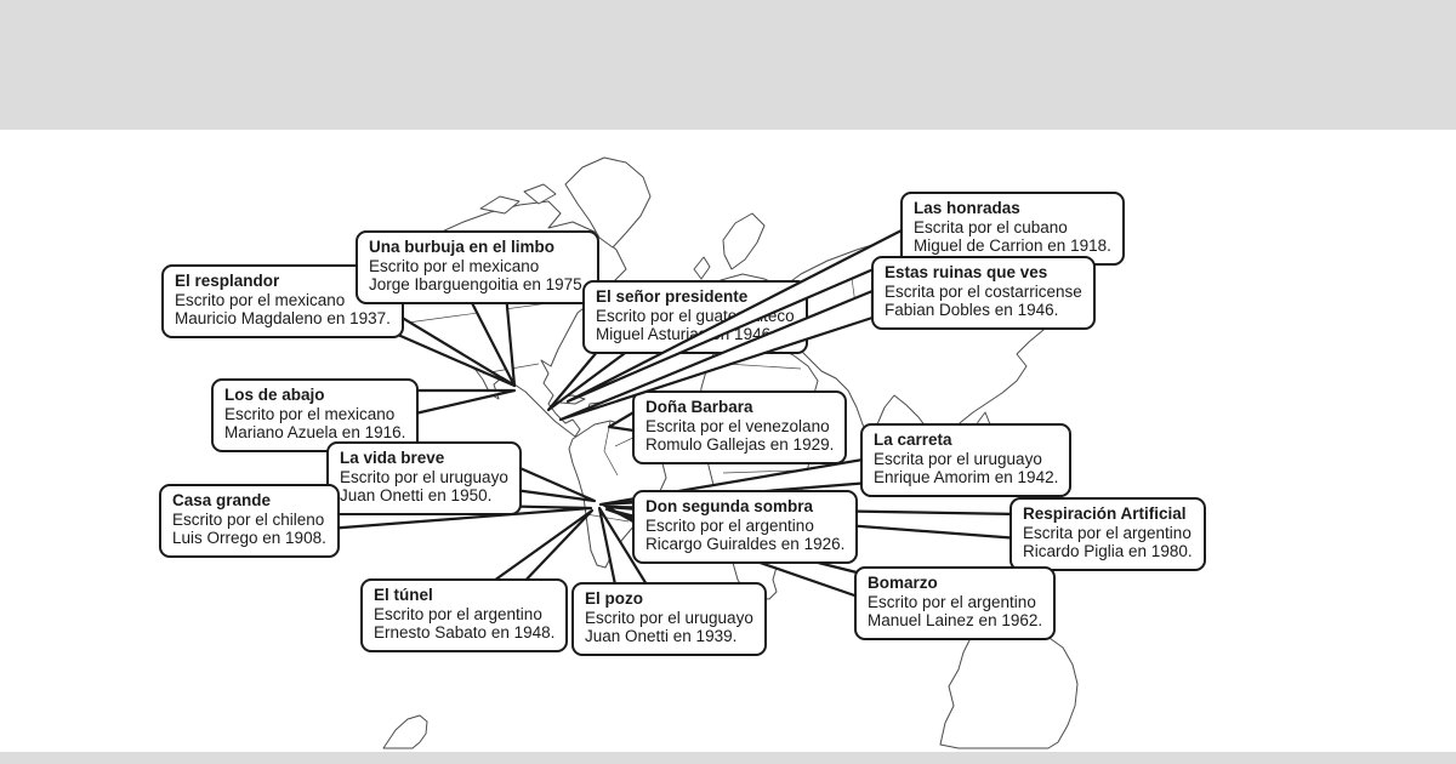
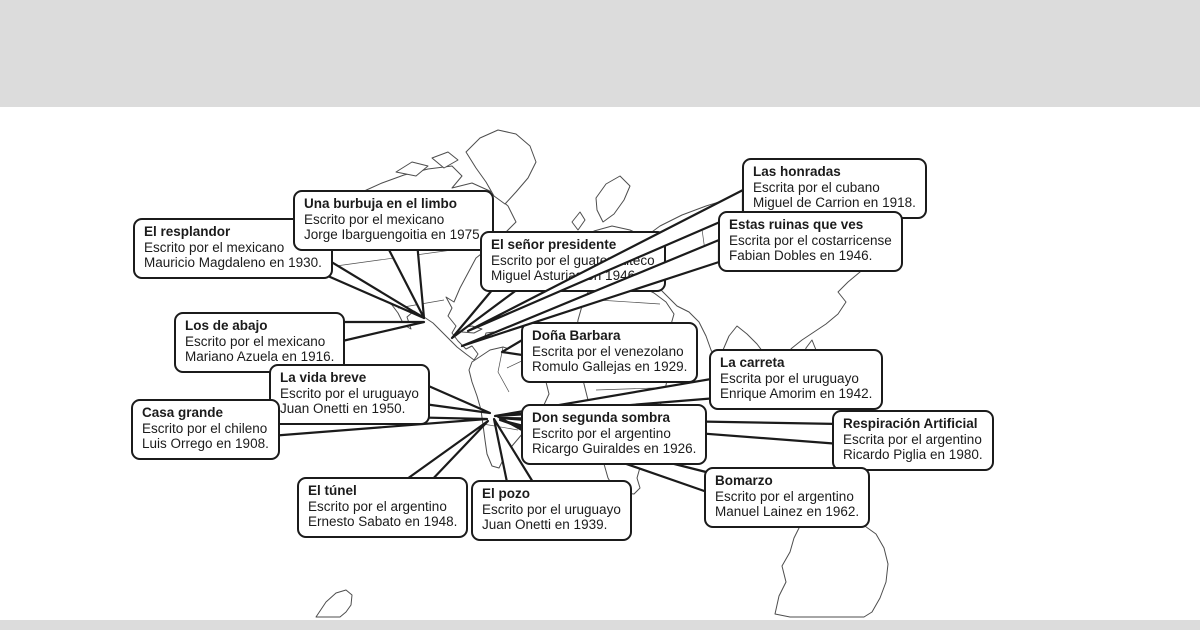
  El resplandor
  Escrito por el mexicano
- Mauricio Magdaleno en 1937.
+ Mauricio Magdaleno en 1930.
  Una burbuja en el limbo
  Escrito por el mexicano
  Jorge Ibarguengoitia en 1975
  El señor presidente
  Escrito por el guateeco
  Miguel Asturia 194
  Las honradas
  Escrita por el cubano
  Miguel de Carrion en 1918.
  Estas ruinas que ves
  Escrita por el costarricense
  Fabian Dobles en 1946.
  Los de abajo
  Escrito por el mexicano
  Mariano Azuela en 1916.
  Doña Barbara
  Escrita por el venezolano
  Romulo Gallejas en 1929.
  La carreta
  Escrita por el uruguayo
  Enrique Amorim en 1942.
  La vida breve
  Escrito por el uruguayo
  Juan Onetti en 1950.
  Casa grande
  Escrito por el chileno
  Luis Orrego en 1908.
  Don segunda sombra
  Escrito por el argentino
  Ricargo Guiraldes en 1926.
  Respiración Artificial
  Escrita por el argentino
  Ricardo Piglia en 1980.
  Bomarzo
  Escrito por el argentino
  Manuel Lainez en 1962.
  El túnel
  Escrito por el argentino
  Ernesto Sabato en 1948.
  El pozo
  Escrito por el uruguayo
  Juan Onetti en 1939.
